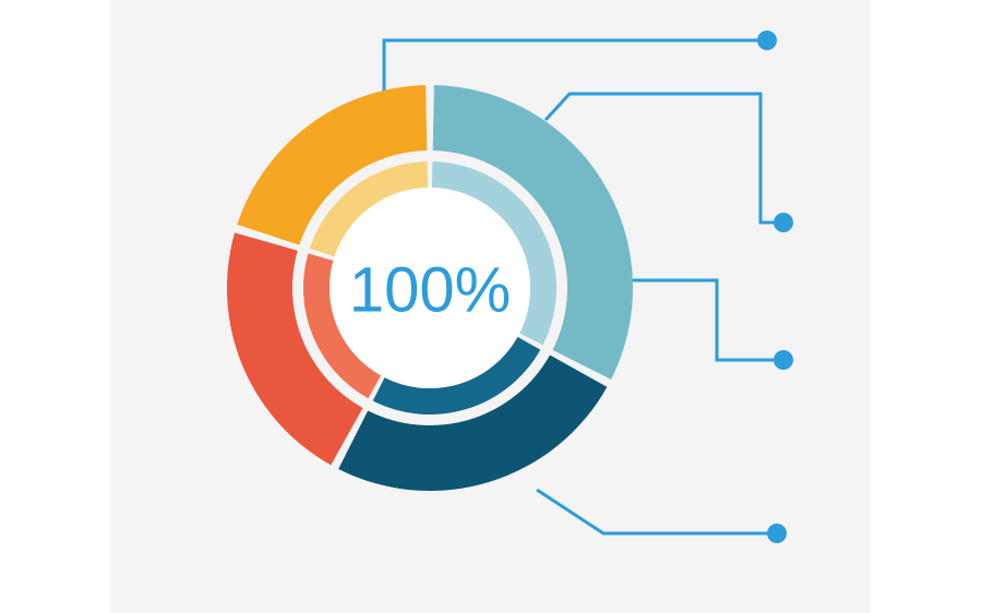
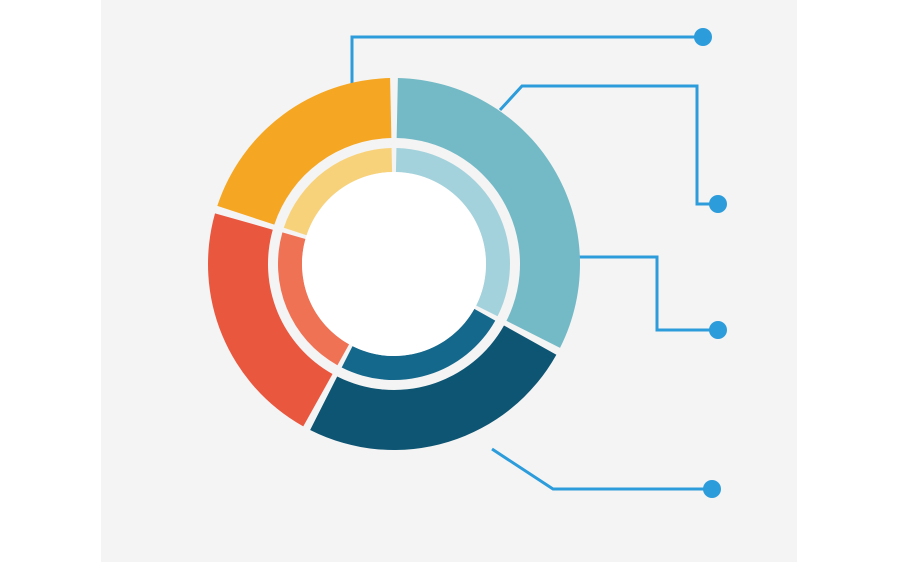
- 100%
